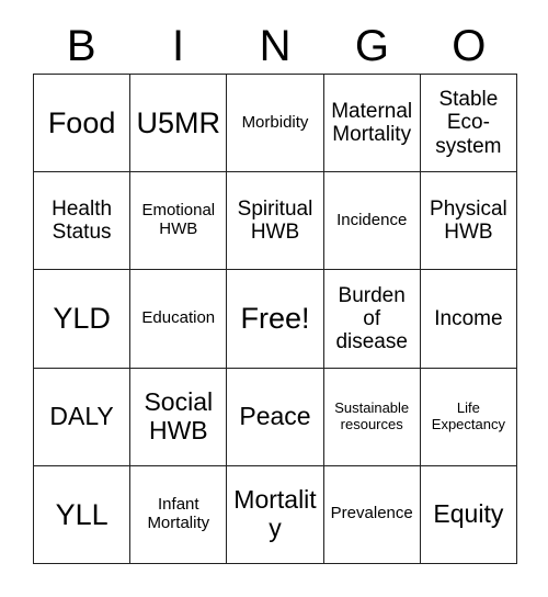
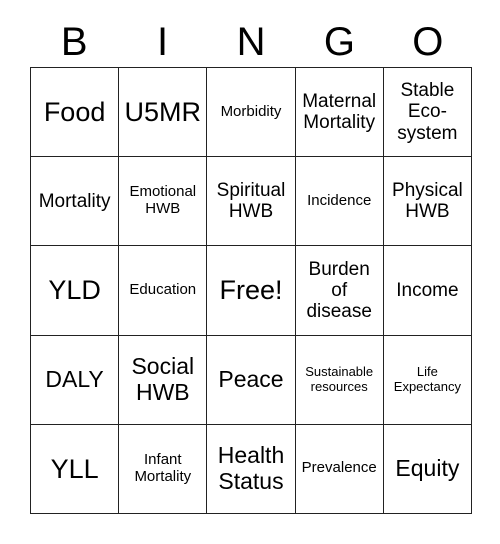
  B
  I
  N
  G
  O
  Food
  U5MR
  Morbidity
  Maternal Mortality
  Stable Eco-system
- Health Status
+ Mortality
  Emotional HWB
  Spiritual HWB
  Incidence
  Physical HWB
  YLD
  Education
  Free!
  Burden of disease
  Income
  DALY
  Social HWB
  Peace
  Sustainable resources
  Life Expectancy
  YLL
  Infant Mortality
- Mortality
+ Health Status
  Prevalence
  Equity
